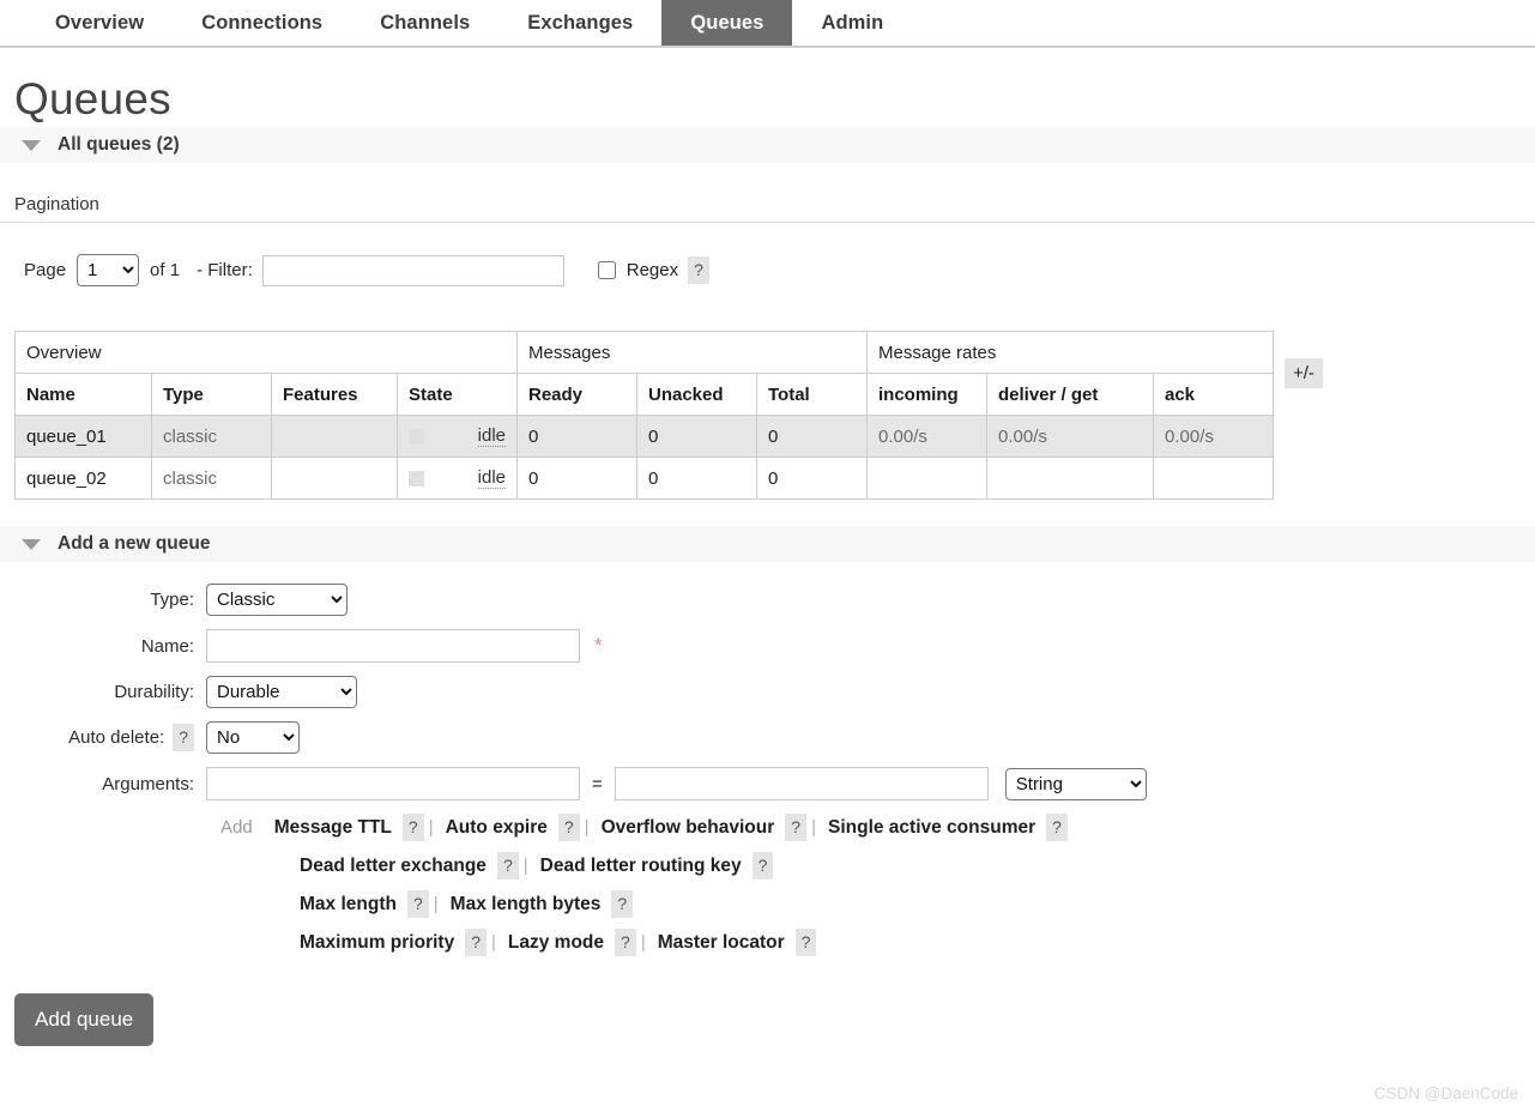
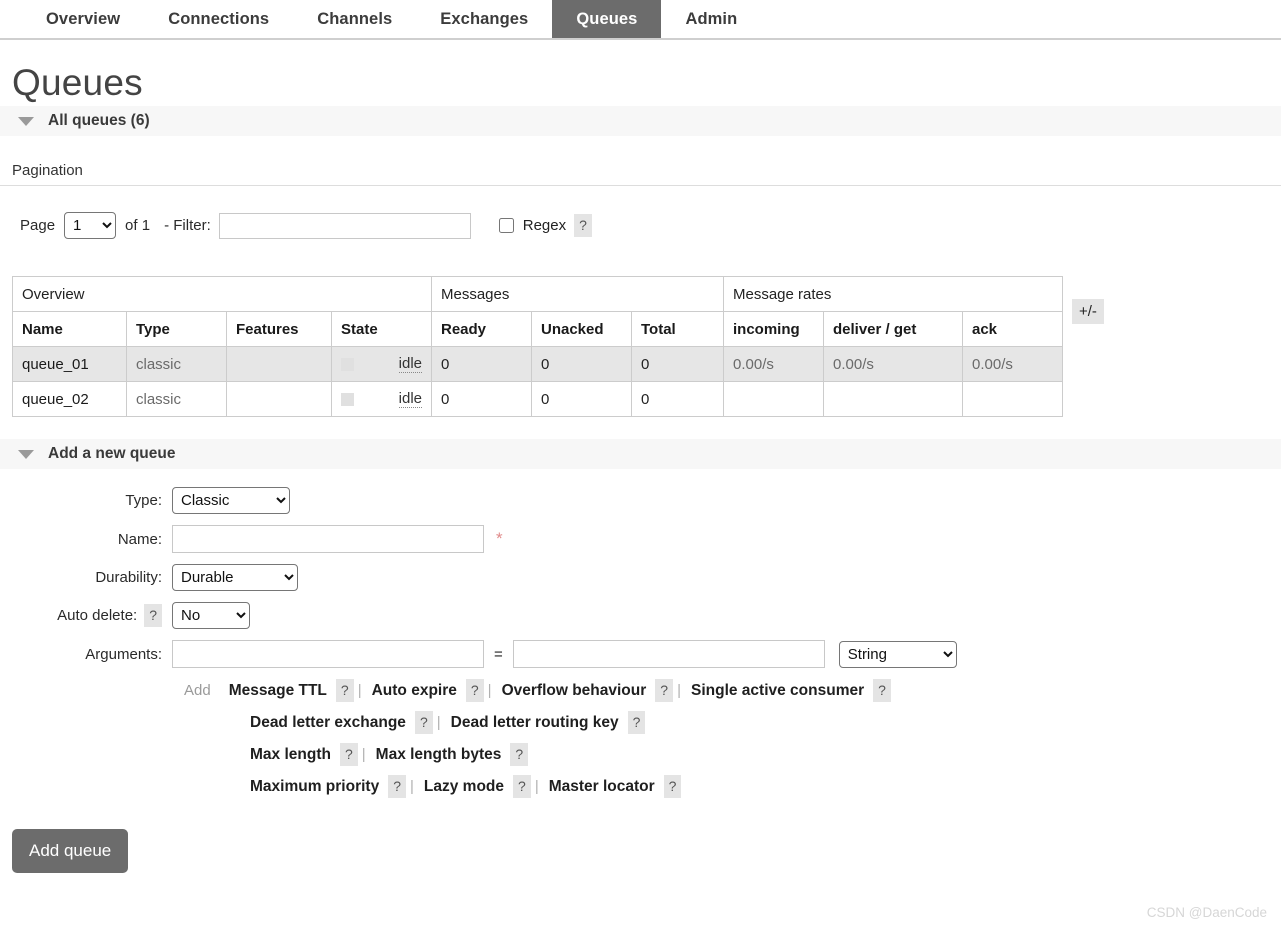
  Overview
  Connections
  Channels
  Exchanges
  Queues
  Admin
  Queues
- All queues (2)
+ All queues (6)
  Pagination
  Page
  1
  of 1
  - Filter:
  Regex
  ?
  Overview	Messages	Message rates	+/-
  Name	Type	Features	State	Ready	Unacked	Total	incoming	deliver / get	ack
  queue_01	classic		idle	0	0	0	0.00/s	0.00/s	0.00/s
  queue_02	classic		idle	0	0	0
  Add a new queue
  Type:
  Classic
  Name:
  *
  Durability:
  Durable
  Auto delete:
  ?
  No
  Arguments:
  =
  String
  Add
  Message TTL
  ?
  |
  Auto expire
  ?
  |
  Overflow behaviour
  ?
  |
  Single active consumer
  ?
  Dead letter exchange
  ?
  |
  Dead letter routing key
  ?
  Max length
  ?
  |
  Max length bytes
  ?
  Maximum priority
  ?
  |
  Lazy mode
  ?
  |
  Master locator
  ?
  Add queue
  CSDN @DaenCode
